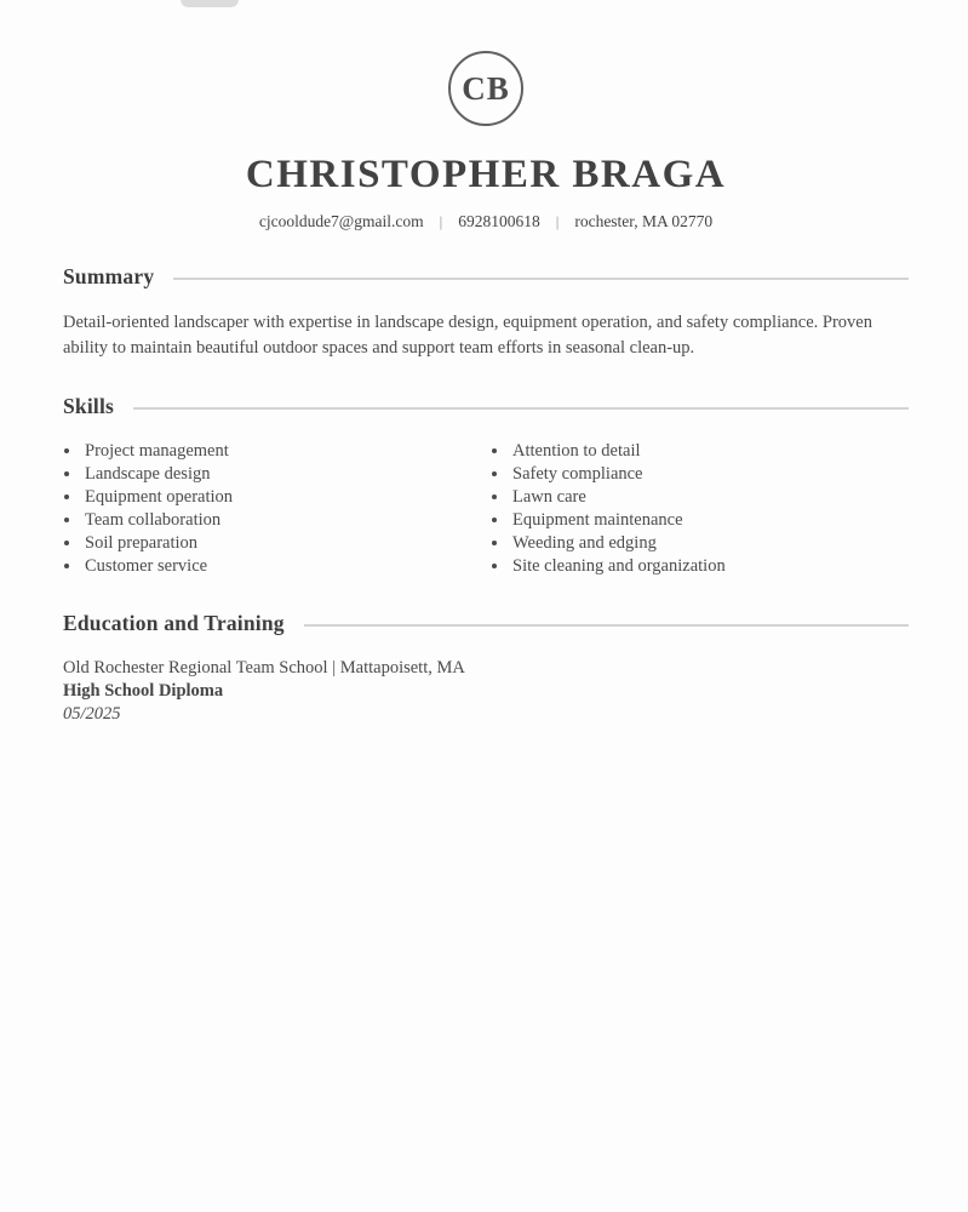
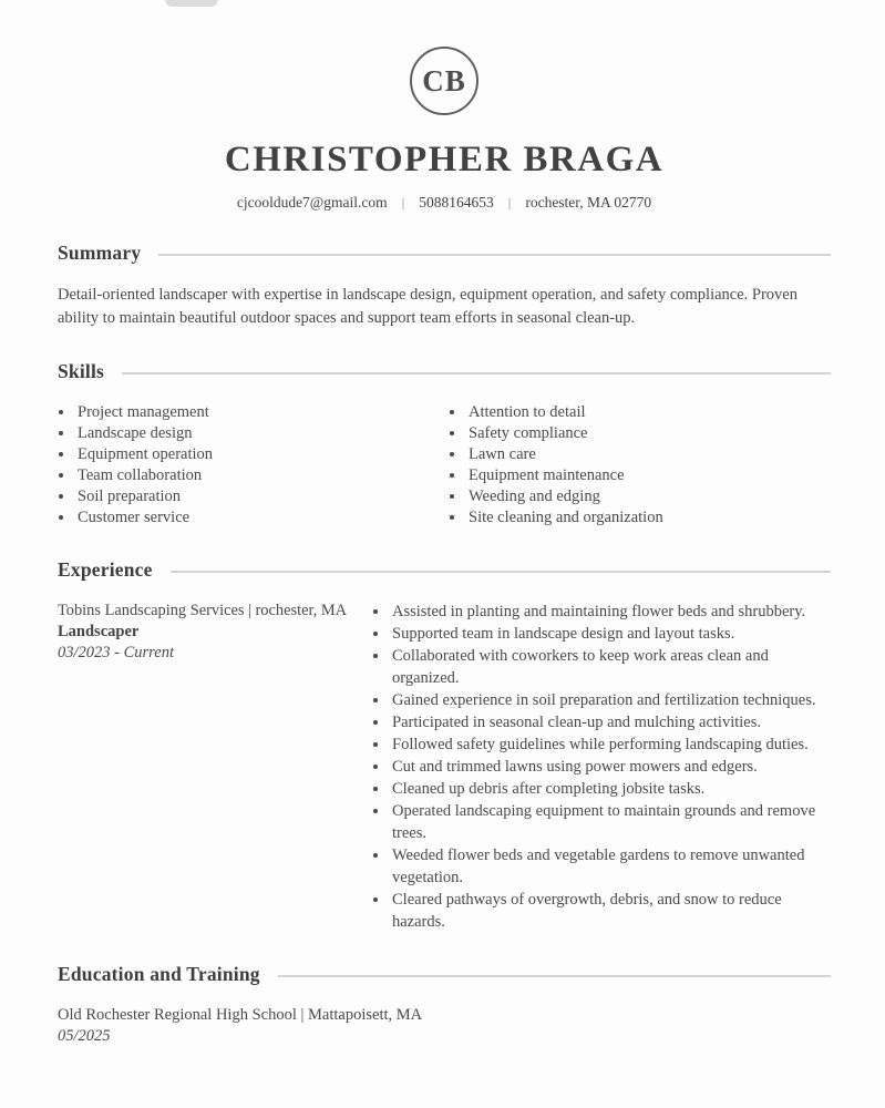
  CB
  CHRISTOPHER BRAGA
- cjcooldude7@gmail.com | 6928100618 | rochester, MA 02770
+ cjcooldude7@gmail.com | 5088164653 | rochester, MA 02770
  Summary
  Detail-oriented landscaper with expertise in landscape design, equipment operation, and safety compliance. Proven ability to maintain beautiful outdoor spaces and support team efforts in seasonal clean-up.
  Skills
  Project management
  Landscape design
  Equipment operation
  Team collaboration
  Soil preparation
  Customer service
  Attention to detail
  Safety compliance
  Lawn care
  Equipment maintenance
  Weeding and edging
  Site cleaning and organization
+ Experience
+ Tobins Landscaping Services | rochester, MA
+ Landscaper
+ 03/2023 - Current
+ Assisted in planting and maintaining flower beds and shrubbery.
+ Supported team in landscape design and layout tasks.
+ Collaborated with coworkers to keep work areas clean and organized.
+ Gained experience in soil preparation and fertilization techniques.
+ Participated in seasonal clean-up and mulching activities.
+ Followed safety guidelines while performing landscaping duties.
+ Cut and trimmed lawns using power mowers and edgers.
+ Cleaned up debris after completing jobsite tasks.
+ Operated landscaping equipment to maintain grounds and remove trees.
+ Weeded flower beds and vegetable gardens to remove unwanted vegetation.
+ Cleared pathways of overgrowth, debris, and snow to reduce hazards.
  Education and Training
- Old Rochester Regional Team School | Mattapoisett, MA
+ Old Rochester Regional High School | Mattapoisett, MA
- High School Diploma
  05/2025
